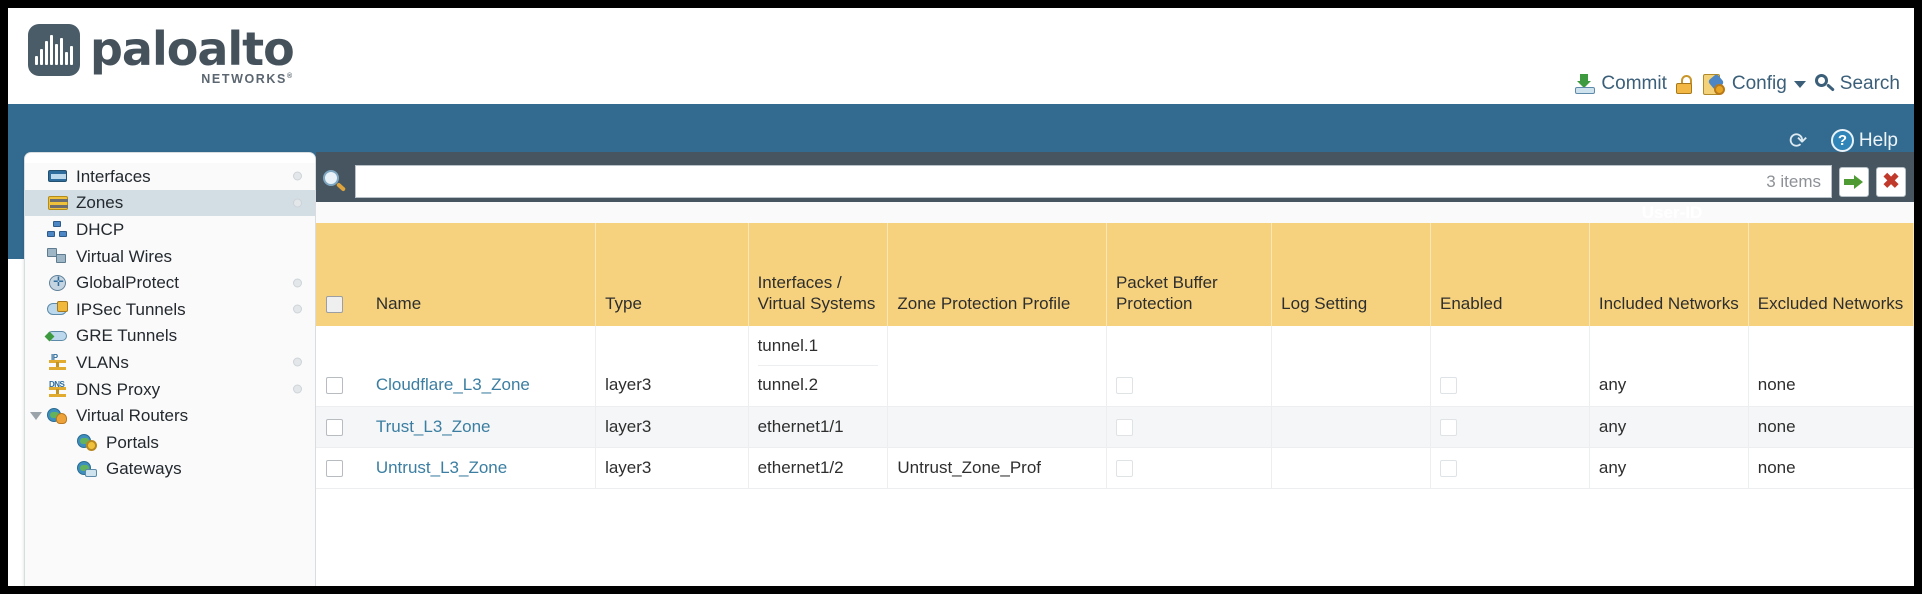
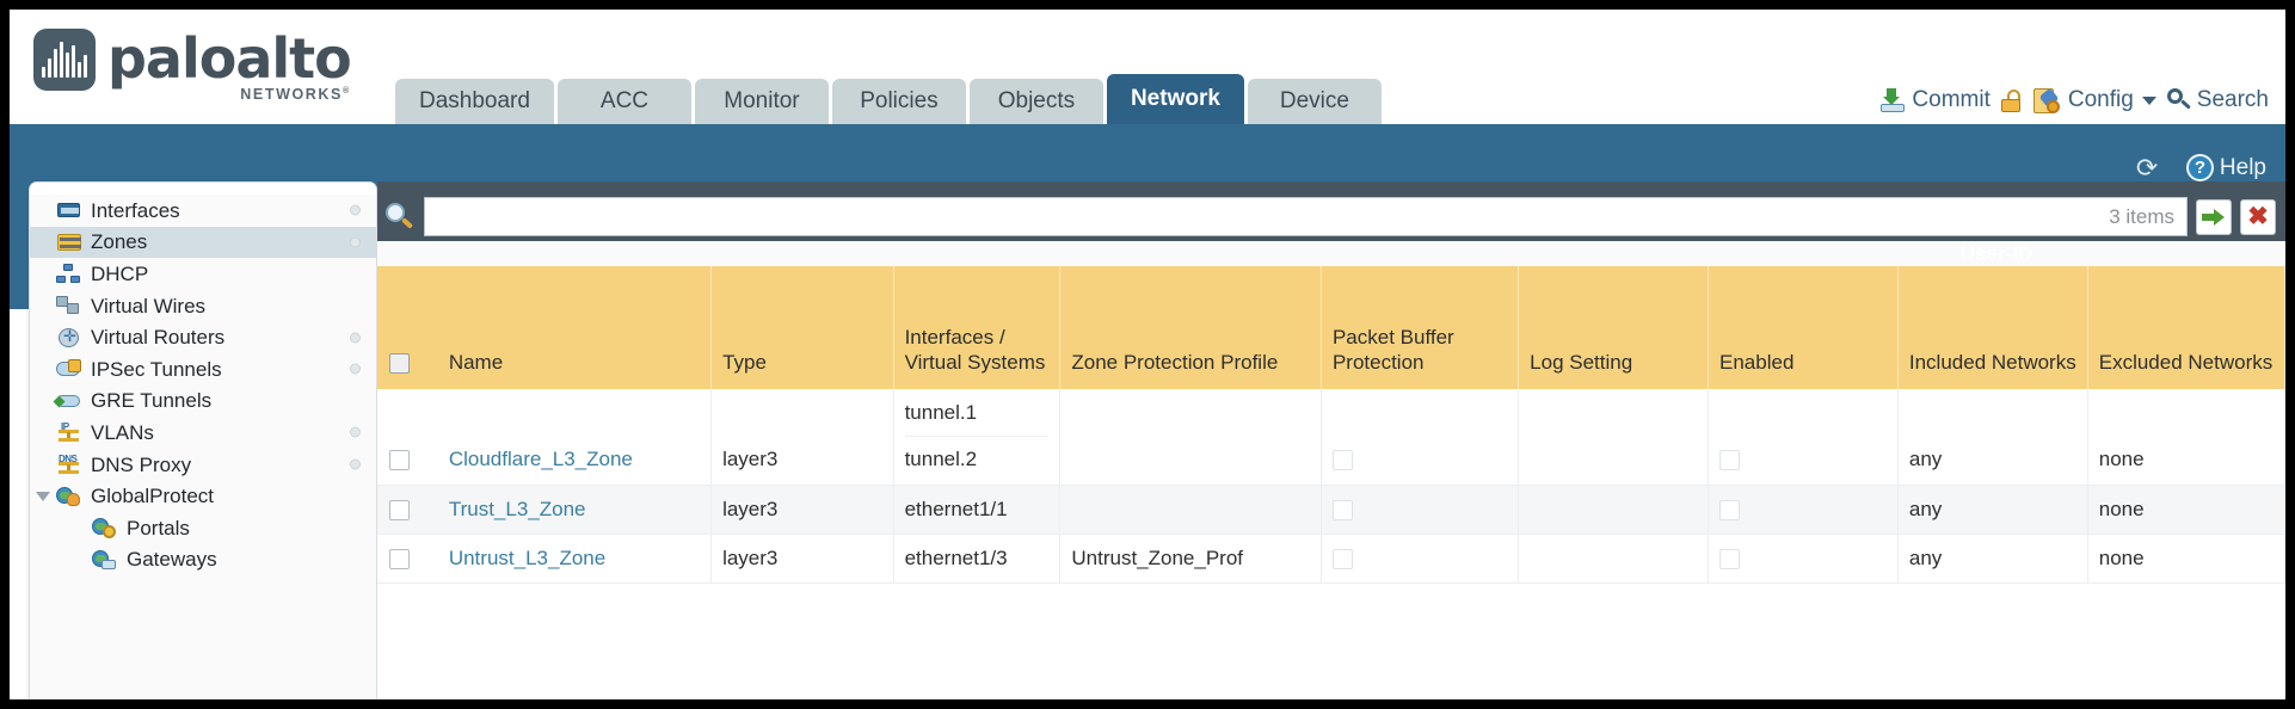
  paloalto
  NETWORKS
+ Dashboard
+ ACC
+ Monitor
+ Policies
+ Objects
+ Network
+ Device
  Commit
  Config
  Search
  ⟳
  ?
  Help
  Interfaces
  Zones
  DHCP
  Virtual Wires
- GlobalProtect
+ Virtual Routers
  IPSec Tunnels
  GRE Tunnels
  IP
  VLANs
  DNS
  DNS Proxy
- Virtual Routers
+ GlobalProtect
  Portals
  Gateways
  3 items
  ✖
  	Name	Type	Interfaces / Virtual Systems	Zone Protection Profile	Packet Buffer Protection	Log Setting	Enabled	Included Networks	Excluded Networks
  	Cloudflare_L3_Zone	layer3	tunnel.1 tunnel.2					any	none
  	Trust_L3_Zone	layer3	ethernet1/1					any	none
- 	Untrust_L3_Zone	layer3	ethernet1/2	Untrust_Zone_Prof				any	none
+ 	Untrust_L3_Zone	layer3	ethernet1/3	Untrust_Zone_Prof				any	none
